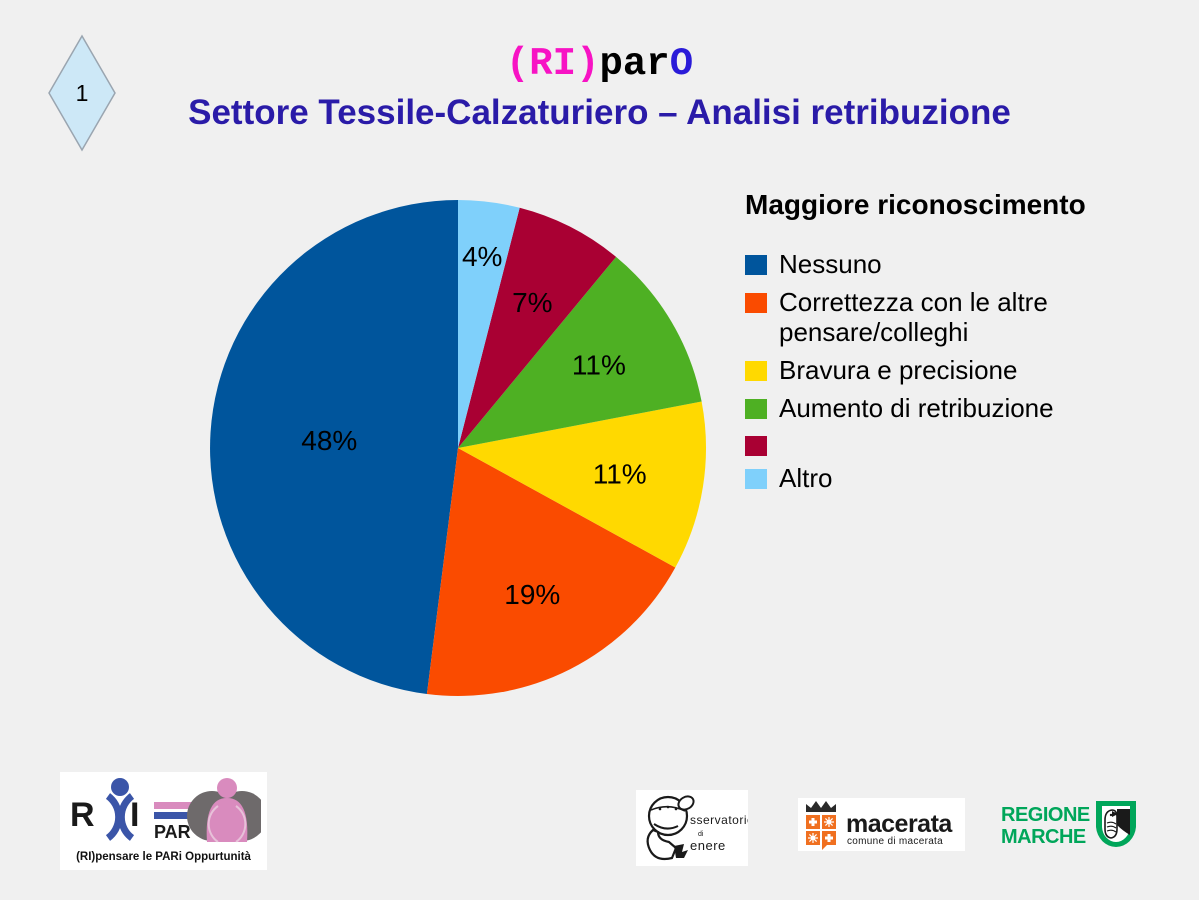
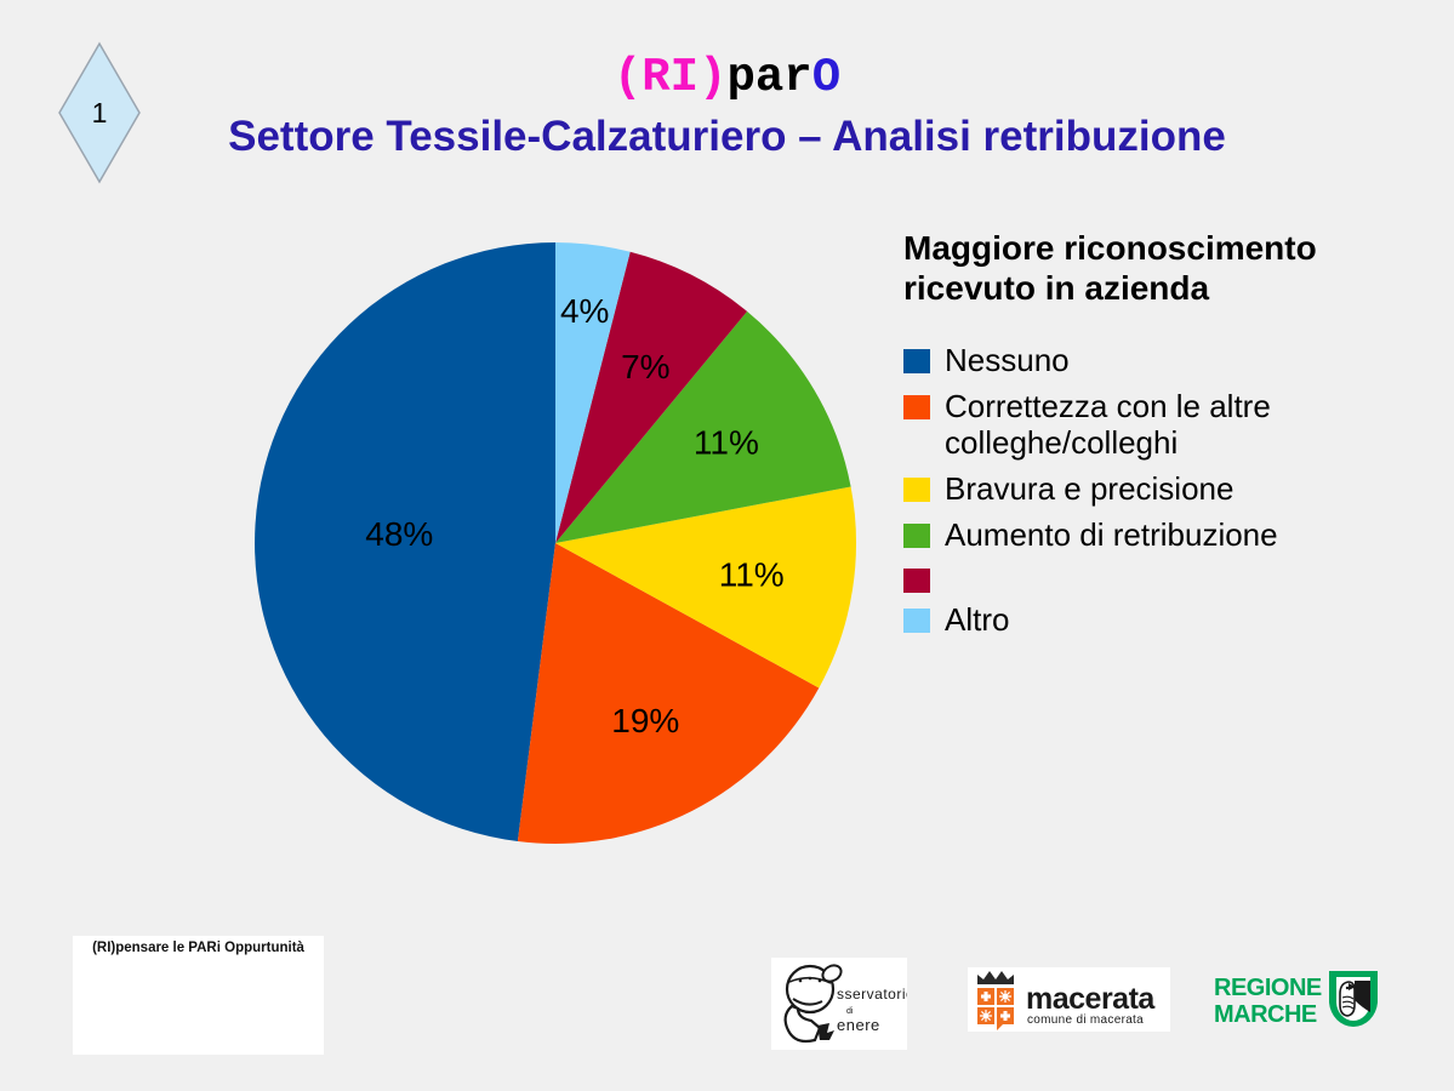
  1
  (RI)parO
  Settore Tessile-Calzaturiero – Analisi retribuzione
  48%
  19%
  11%
  11%
  7%
  4%
  Maggiore riconoscimento
+ ricevuto in azienda
  Nessuno
- Correttezza con le altre pensare/colleghi
+ Correttezza con le altre colleghe/colleghi
  Bravura e precisione
  Aumento di retribuzione
  Altro
- R
- I
- PAR
  (RI)pensare le PARi Oppurtunità
  sservatori
  enere
  macerata
  comune di macerata
  REGIONE
  MARCHE
